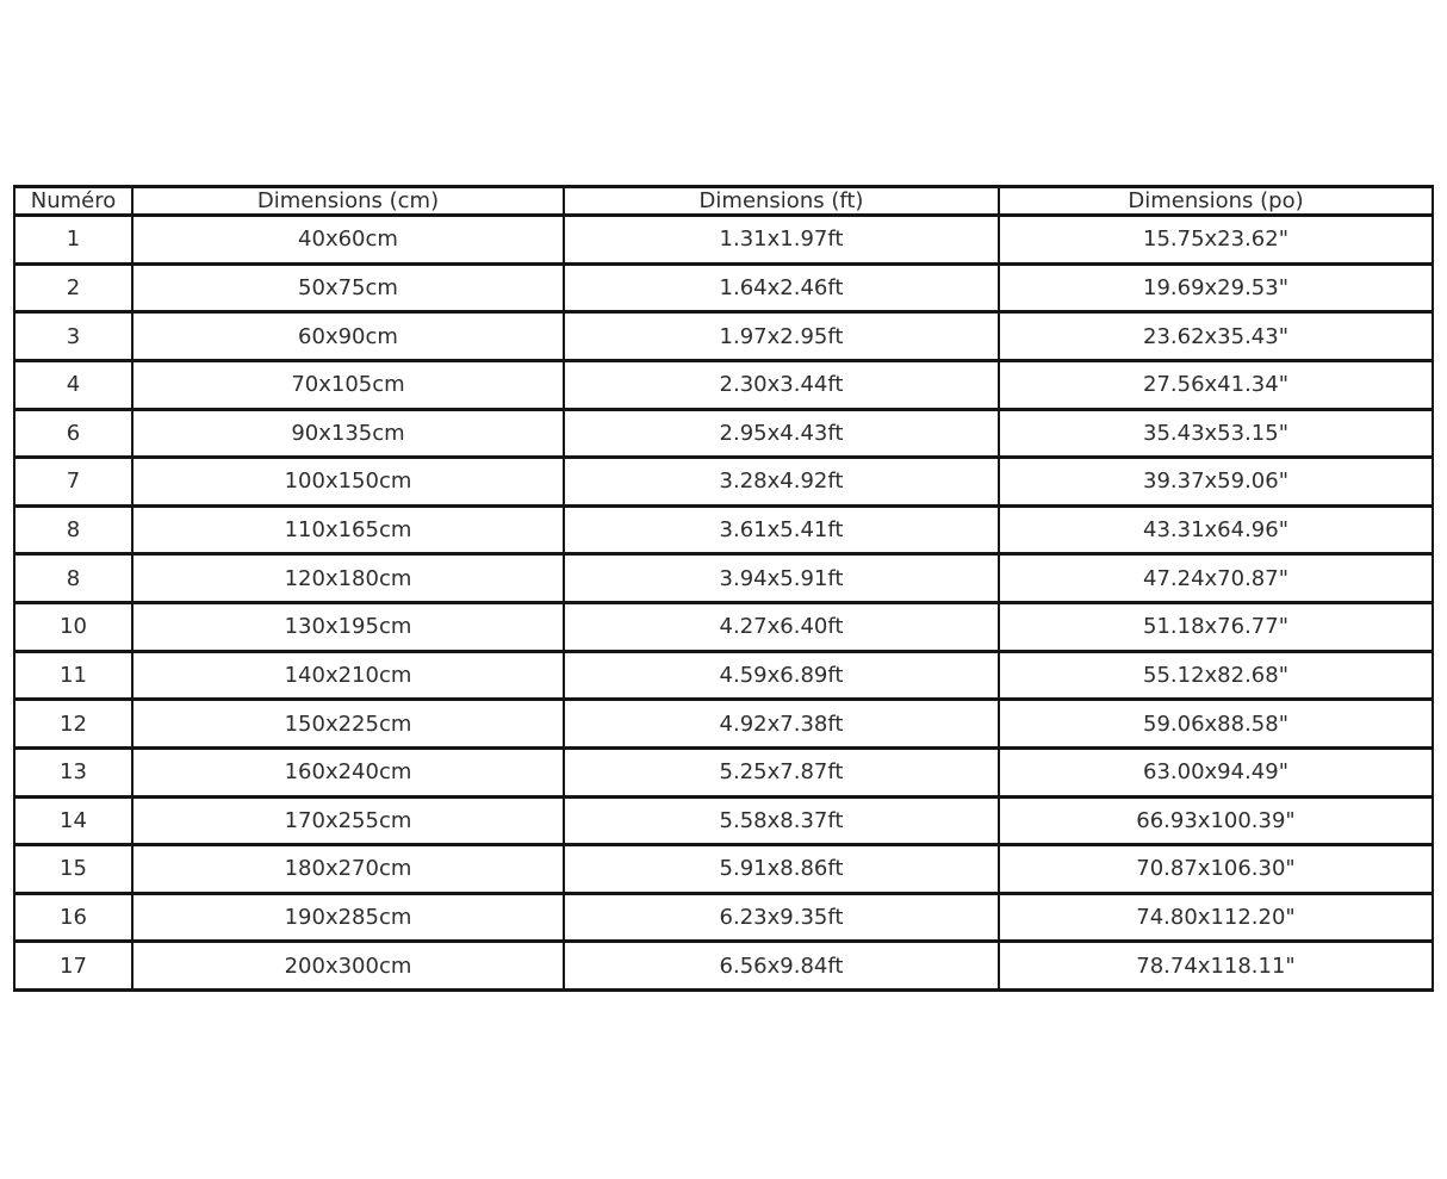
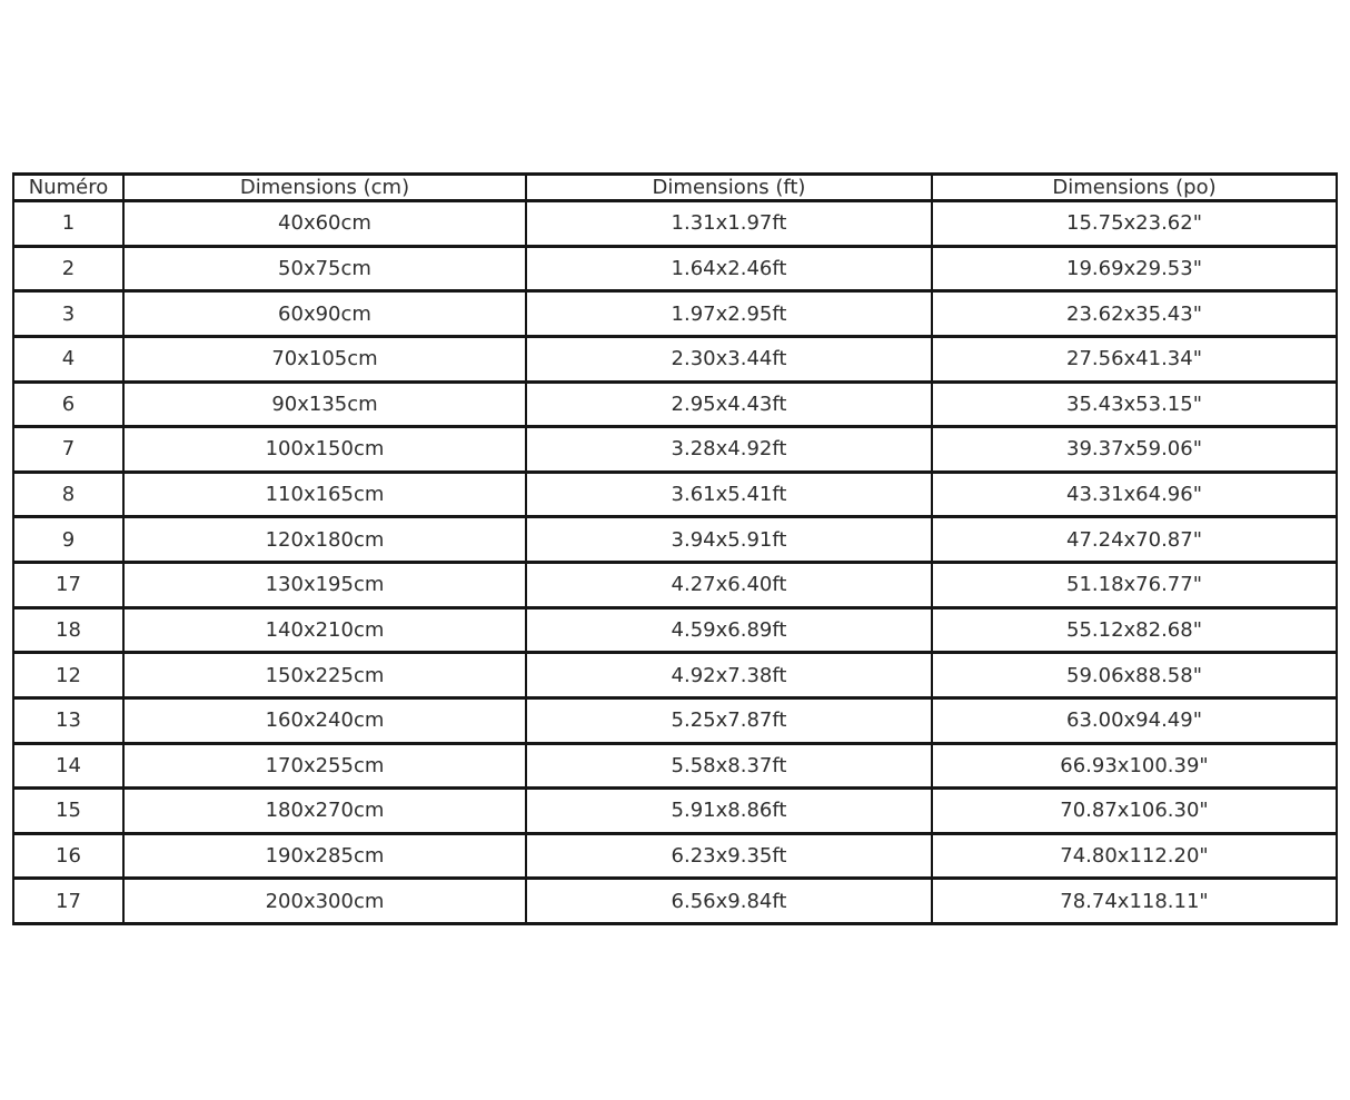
  Numéro	Dimensions (cm)	Dimensions (ft)	Dimensions (po)
  1	40x60cm	1.31x1.97ft	15.75x23.62"
  2	50x75cm	1.64x2.46ft	19.69x29.53"
  3	60x90cm	1.97x2.95ft	23.62x35.43"
  4	70x105cm	2.30x3.44ft	27.56x41.34"
  6	90x135cm	2.95x4.43ft	35.43x53.15"
  7	100x150cm	3.28x4.92ft	39.37x59.06"
  8	110x165cm	3.61x5.41ft	43.31x64.96"
- 8	120x180cm	3.94x5.91ft	47.24x70.87"
+ 9	120x180cm	3.94x5.91ft	47.24x70.87"
- 10	130x195cm	4.27x6.40ft	51.18x76.77"
+ 17	130x195cm	4.27x6.40ft	51.18x76.77"
- 11	140x210cm	4.59x6.89ft	55.12x82.68"
+ 18	140x210cm	4.59x6.89ft	55.12x82.68"
  12	150x225cm	4.92x7.38ft	59.06x88.58"
  13	160x240cm	5.25x7.87ft	63.00x94.49"
  14	170x255cm	5.58x8.37ft	66.93x100.39"
  15	180x270cm	5.91x8.86ft	70.87x106.30"
  16	190x285cm	6.23x9.35ft	74.80x112.20"
  17	200x300cm	6.56x9.84ft	78.74x118.11"
